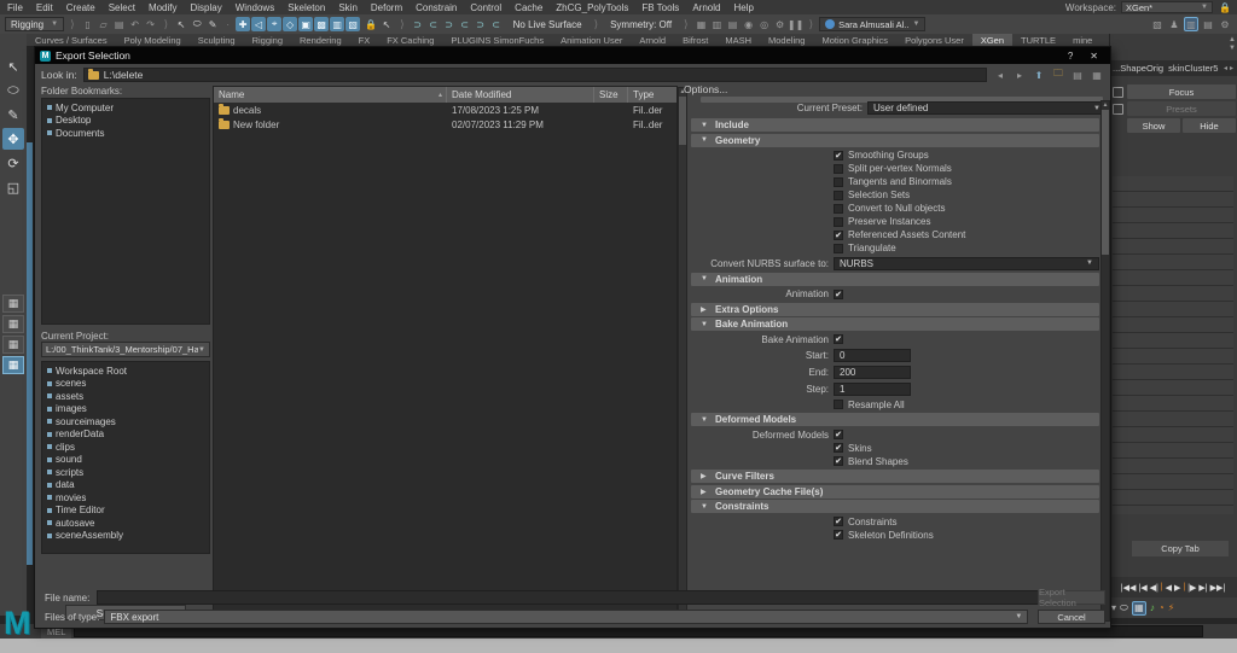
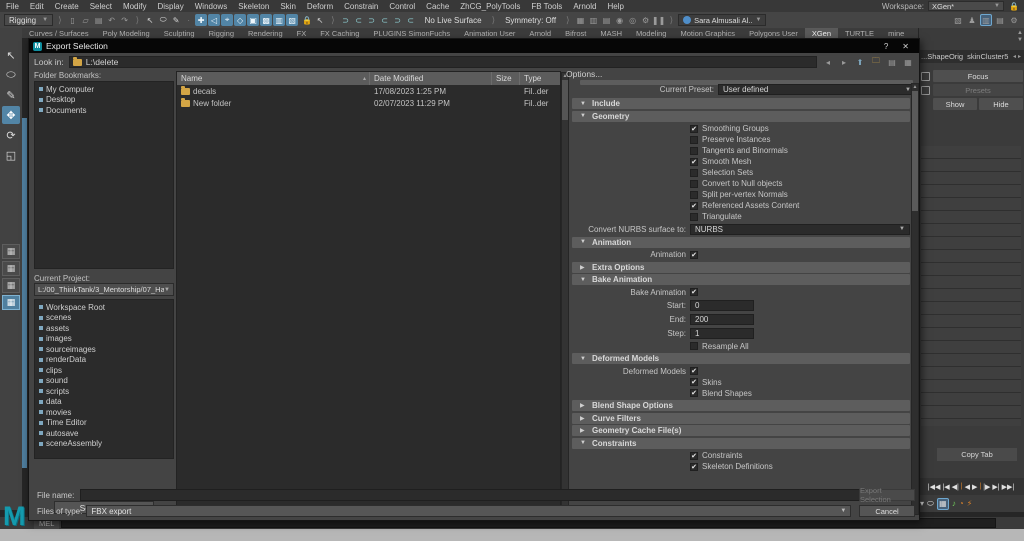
  File
  Edit
  Create
  Select
  Modify
  Display
  Windows
  Skeleton
  Skin
  Deform
  Constrain
  Control
  Cache
  ZhCG_PolyTools
  FB Tools
  Arnold
  Help
  Workspace:
  XGen*
  🔒
  Rigging
  ⟩
  ▯
  ▱
  ▤
  ↶
  ↷
  ⟩
  ↖
  ⬭
  ✎
  ·
  ✚
  ◁
  ⌖
  ◇
  ▣
  ▩
  ▥
  ▧
  🔒
  ↖
  ⟩
  ⊃
  ⊂
  ⊃
  ⊂
  ⊃
  ⊂
  No Live Surface
  ⟩
  Symmetry: Off
  ⟩
  ▦
  ▥
  ▤
  ◉
  ◎
  ⚙
  ❚❚
  ⟩
  Sara Almusali Al..
  ▧
  ♟
  ▥
  ▤
  ⚙
  Curves / Surfaces
  Poly Modeling
  Sculpting
  Rigging
  Rendering
  FX
  FX Caching
  PLUGINS SimonFuchs
  Animation User
  Arnold
  Bifrost
  MASH
  Modeling
  Motion Graphics
  Polygons User
  XGen
  TURTLE
  mine
  ↖
  ⬭
  ✎
  ✥
  ⟳
  ◱
  ▦
  ▦
  ▦
  ▦
  ...ShapeOrig
  skinCluster5
  Focus
  Presets
  Show
  Hide
  Copy Tab
  ▾
  ⬭
  ▦
  ♪
  ◔
  ⚡
  MEL
  M
  Export Selection
  ?
  ✕
  Look in:
  L:\delete
  ◂
  ▸
  ⬆
  🗀
  ▤
  ▦
  Folder Bookmarks:
  My Computer
  Desktop
  Documents
  Current Project:
  L:/00_ThinkTank/3_Mentorship/07_Ha
  Workspace Root
  scenes
  assets
  images
  sourceimages
  renderData
  clips
  sound
  scripts
  data
  movies
  Time Editor
  autosave
  sceneAssembly
  Name
  Date Modified
  Size
  Type
  decals
  17/08/2023 1:25 PM
  Fil..der
  New folder
  02/07/2023 11:29 PM
  Fil..der
  Options...
  Current Preset:
  User defined
  Include
  Geometry
  Smoothing Groups
- Split per-vertex Normals
+ Preserve Instances
  Tangents and Binormals
+ Smooth Mesh
  Selection Sets
  Convert to Null objects
- Preserve Instances
+ Split per-vertex Normals
  Referenced Assets Content
  Triangulate
  Convert NURBS surface to:
  NURBS
  Animation
  Animation
  Extra Options
  Bake Animation
  Bake Animation
  Start:
  0
  End:
  200
  Step:
  1
  Resample All
  Deformed Models
  Deformed Models
  Skins
  Blend Shapes
+ Blend Shape Options
  Curve Filters
  Geometry Cache File(s)
  Constraints
  Constraints
  Skeleton Definitions
  File name:
  Files of type:
  FBX export
  Export Selection
  Cancel
